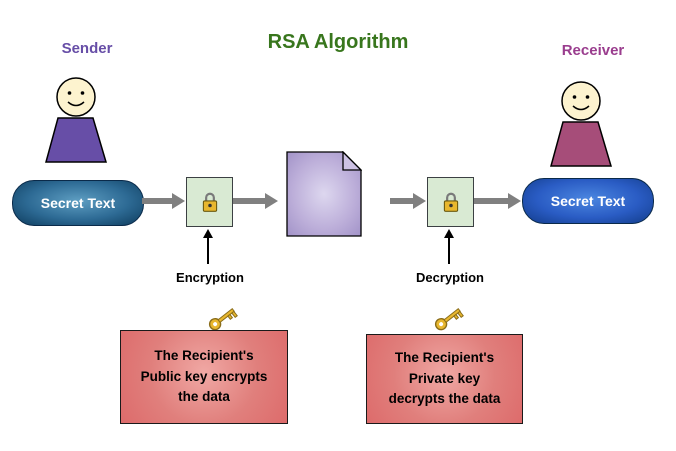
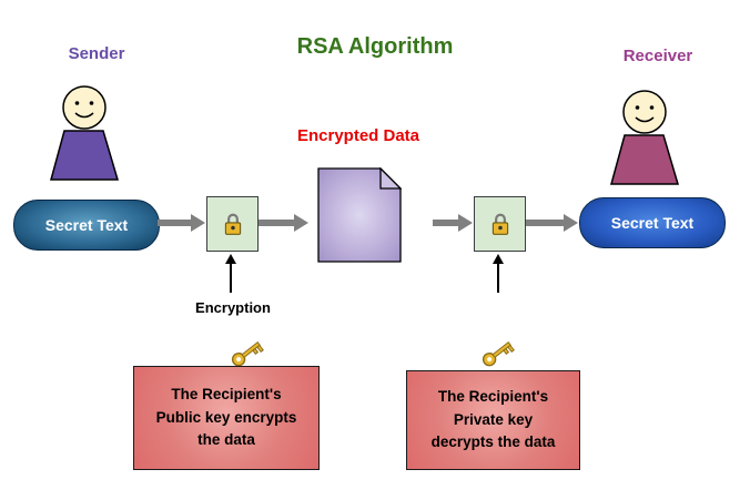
  RSA Algorithm
  Sender
  Receiver
+ Encrypted Data
  Secret Text
  Secret Text
  Encryption
- Decryption
  The Recipient's
  Public key encrypts
  the data
  The Recipient's
  Private key
  decrypts the data
